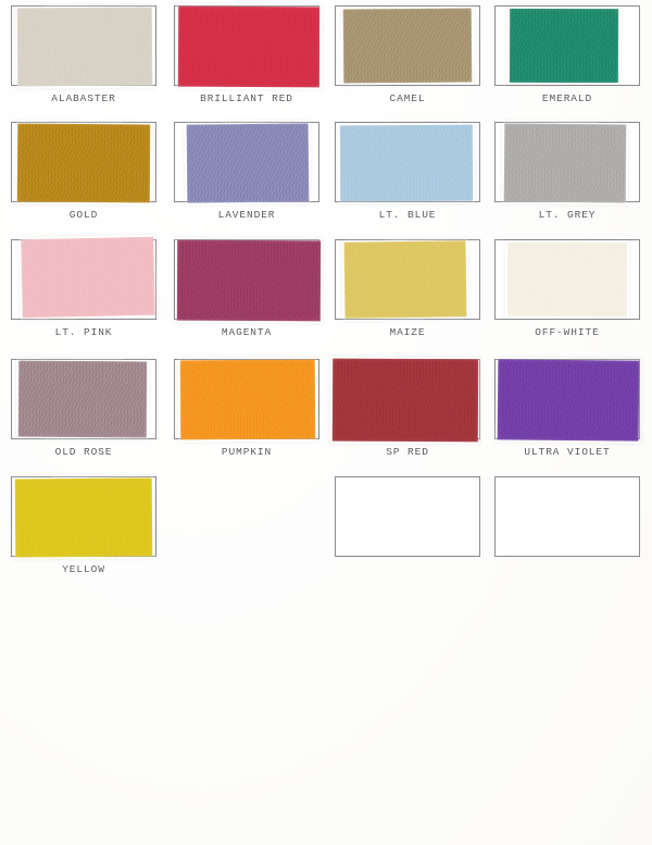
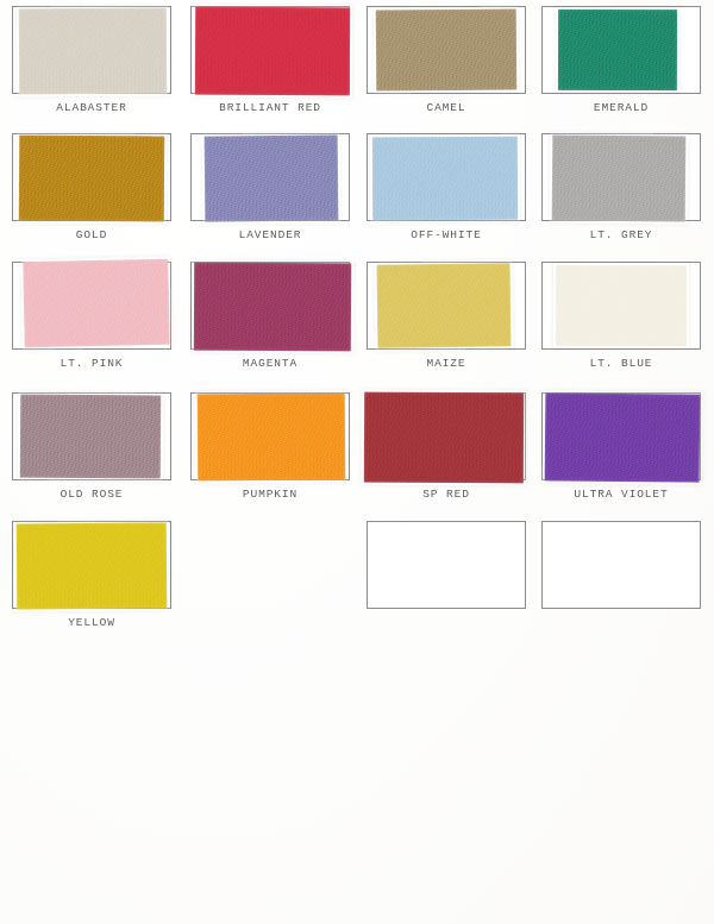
  ALABASTER
  BRILLIANT RED
  CAMEL
  EMERALD
  GOLD
  LAVENDER
- LT. BLUE
+ OFF-WHITE
  LT. GREY
  LT. PINK
  MAGENTA
  MAIZE
- OFF-WHITE
+ LT. BLUE
  OLD ROSE
  PUMPKIN
  SP RED
  ULTRA VIOLET
  YELLOW
